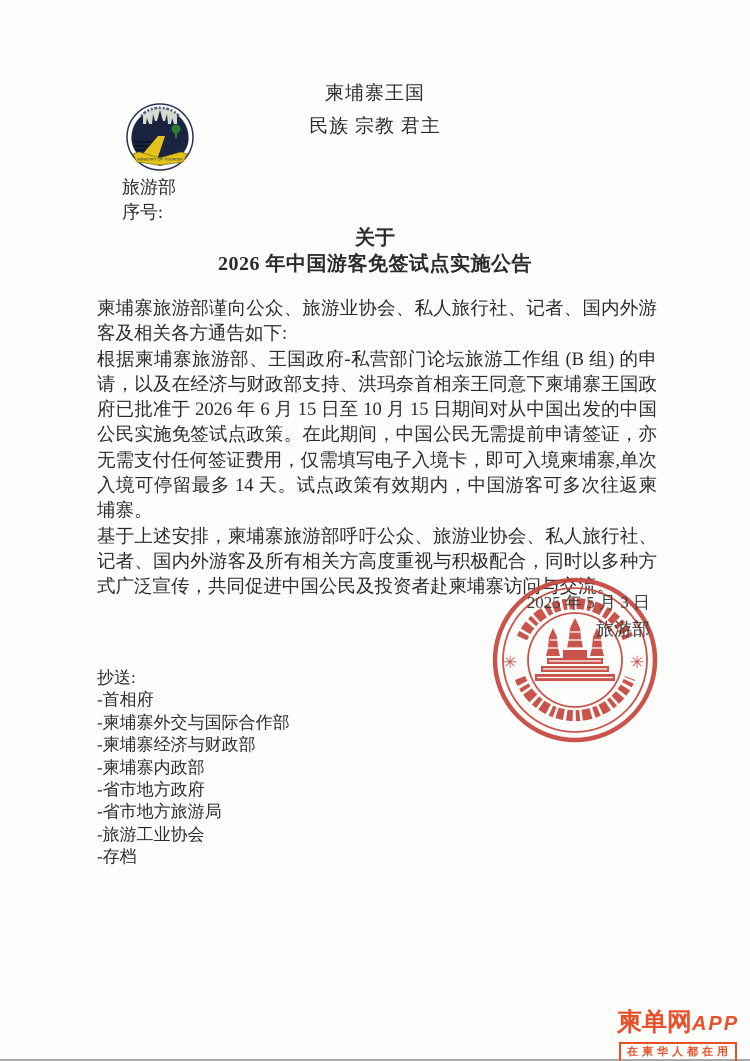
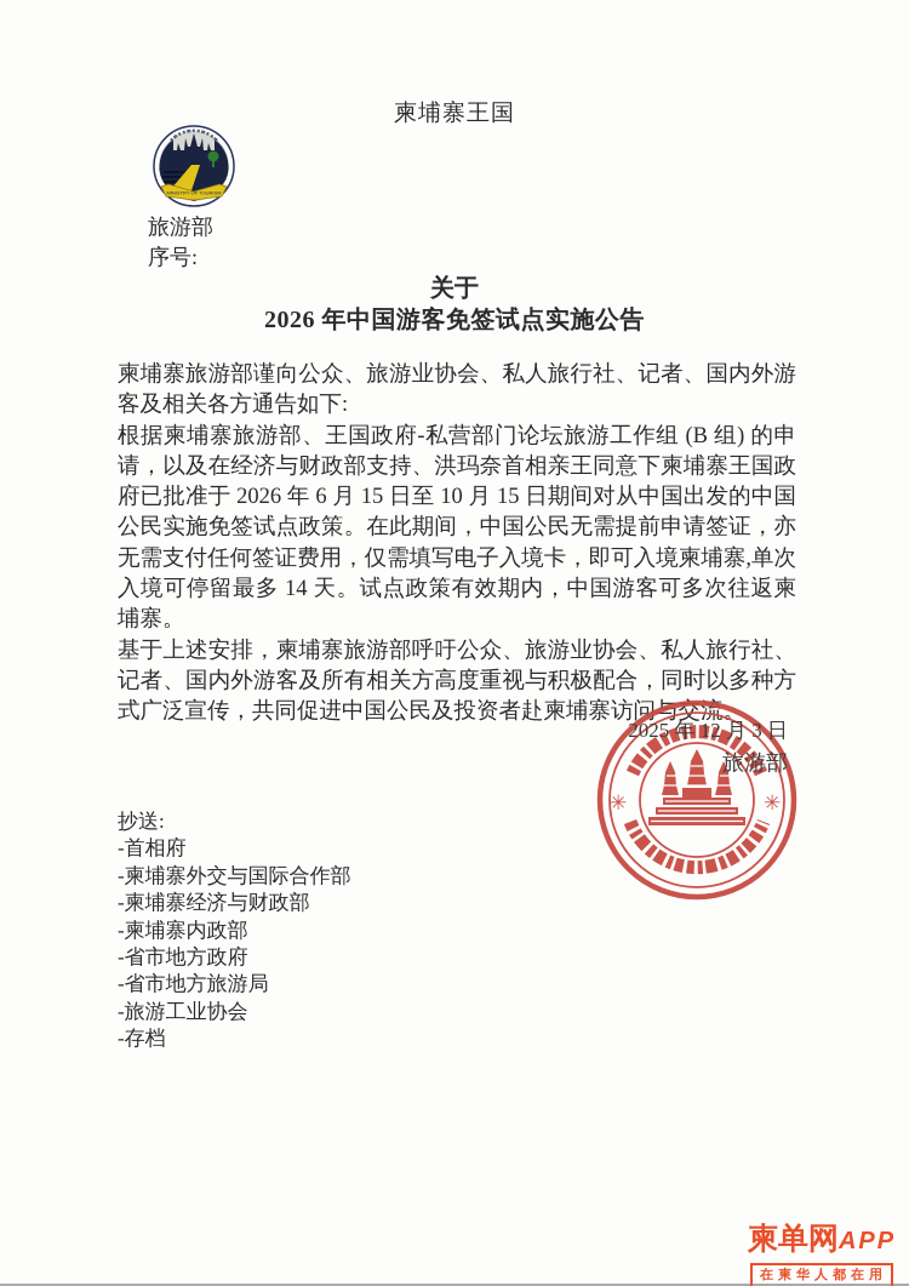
  柬埔寨王国
- 民族 宗教 君主
  旅游部
  序号:
  关于
  2026 年中国游客免签试点实施公告
  柬埔寨旅游部谨向公众、旅游业协会、私人旅行社、记者、国内外游客及相关各方通告如下:
  根据柬埔寨旅游部、王国政府-私营部门论坛旅游工作组 (B 组) 的申请，以及在经济与财政部支持、洪玛奈首相亲王同意下柬埔寨王国政府已批准于 2026 年 6 月 15 日至 10 月 15 日期间对从中国出发的中国公民实施免签试点政策。在此期间，中国公民无需提前申请签证，亦无需支付任何签证费用，仅需填写电子入境卡，即可入境柬埔寨,单次入境可停留最多 14 天。试点政策有效期内，中国游客可多次往返柬埔寨。
  基于上述安排，柬埔寨旅游部呼吁公众、旅游业协会、私人旅行社、记者、国内外游客及所有相关方高度重视与积极配合，同时以多种方式广泛宣传，共同促进中国公民及投资者赴柬埔寨访问与交流
  ✳
  ✳
- 2025 年 5 月 3 日
+ 2025 年 12 月 3 日
  旅游部
  抄送:
  -首相府
  -柬埔寨外交与国际合作部
  -柬埔寨经济与财政部
  -柬埔寨内政部
  -省市地方政府
  -省市地方旅游局
  -旅游工业协会
  -存档
  柬单网APP
  在柬华人都在用
